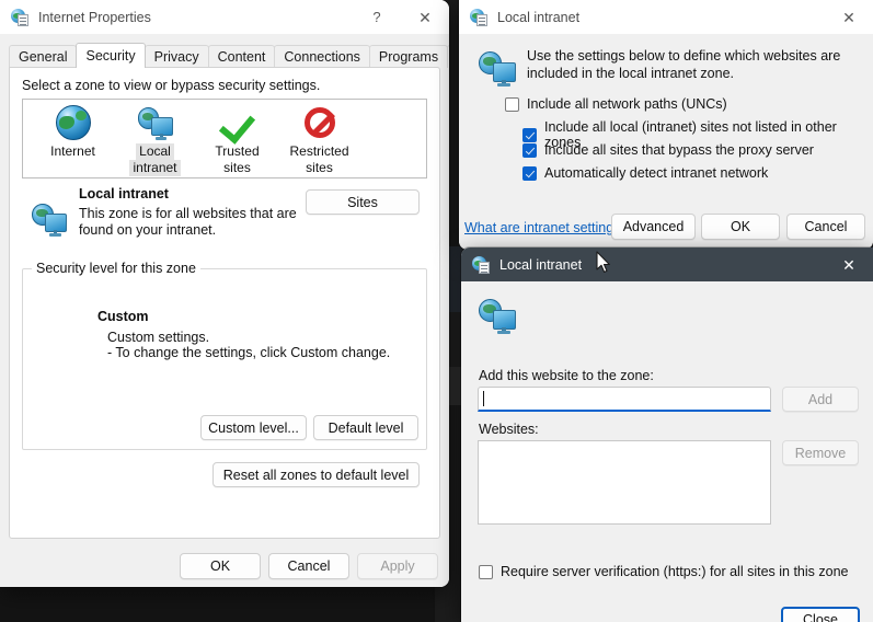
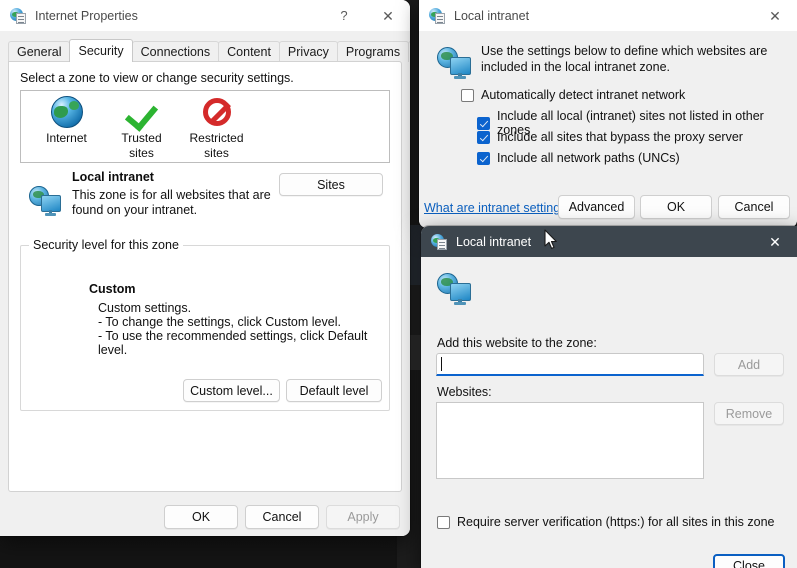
  Internet Properties
  ?
  ✕
  General
  Security
- Privacy
+ Connections
  Content
- Connections
+ Privacy
  Programs
- Select a zone to view or bypass security settings.
+ Select a zone to view or change security settings.
  Internet
- Local
- intranet
  Trusted
  sites
  Restricted
  sites
  Local intranet
  This zone is for all websites that are found on your intranet.
  Sites
  Security level for this zone
  Custom
  Custom settings.
- - To change the settings, click Custom change.
+ - To change the settings, click Custom level.
+ - To use the recommended settings, click Default level.
  Custom level...
  Default level
- Reset all zones to default level
  OK
  Cancel
  Apply
  Local intranet
  ✕
  Use the settings below to define which websites are included in the local intranet zone.
- Include all network paths (UNCs)
+ Automatically detect intranet network
  Include all local (intranet) sites not listed in other zones
  Include all sites that bypass the proxy server
- Automatically detect intranet network
+ Include all network paths (UNCs)
  What are intranet setting
  Advanced
  OK
  Cancel
  Local intranet
  ✕
  Add this website to the zone:
  Add
  Websites:
  Remove
  Require server verification (https:) for all sites in this zone
  Close
